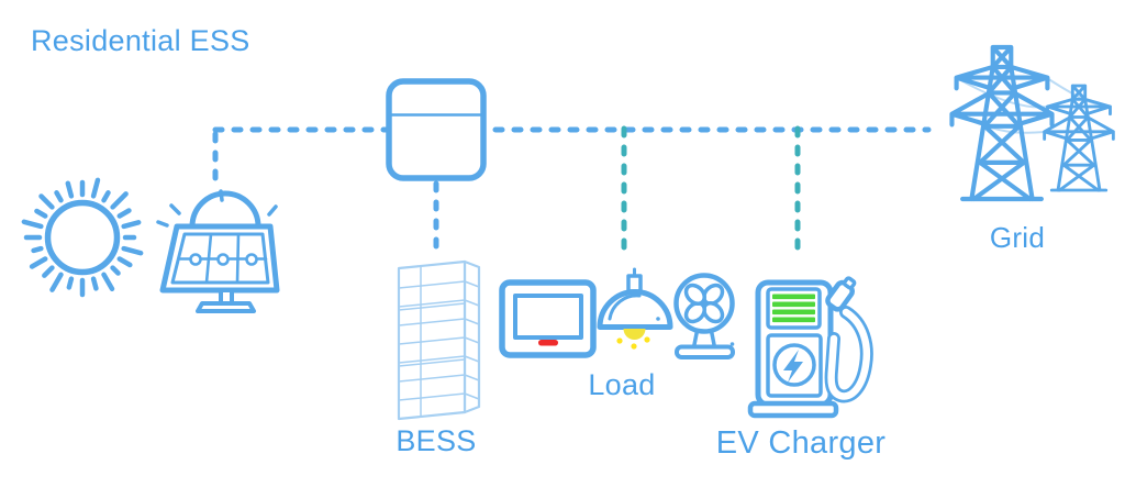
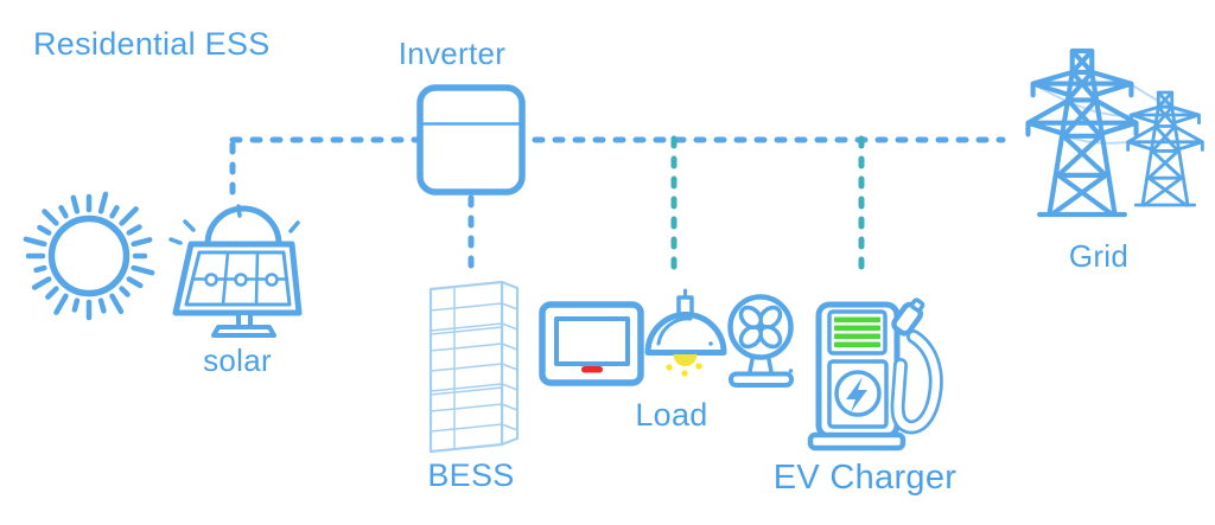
  Residential ESS
+ Inverter
+ solar
  BESS
  Load
  EV Charger
  Grid
